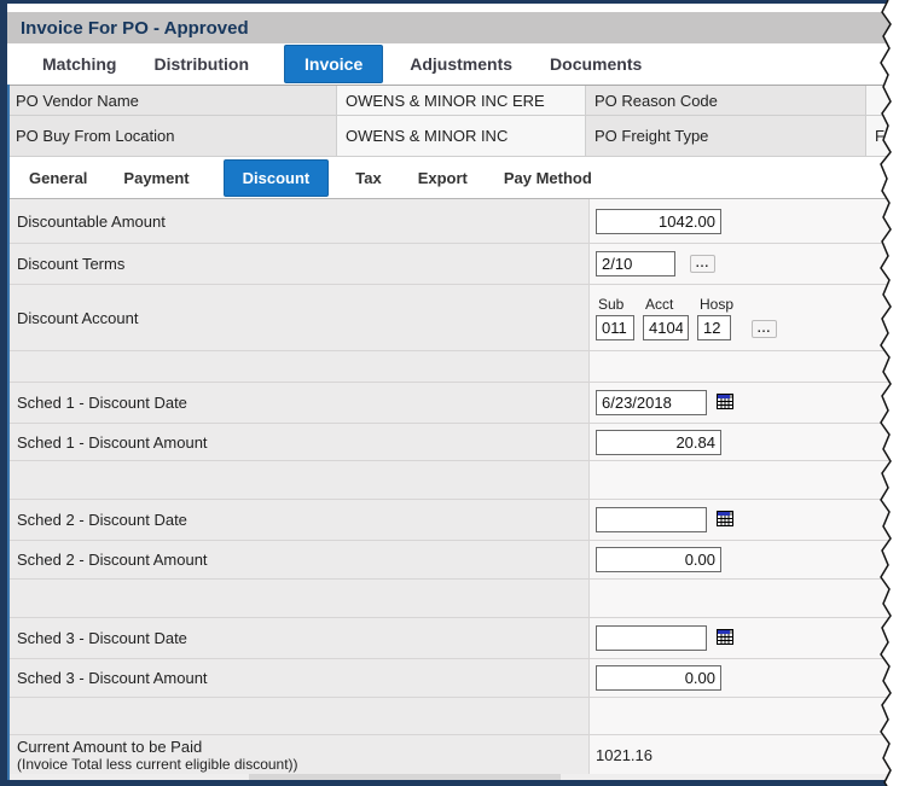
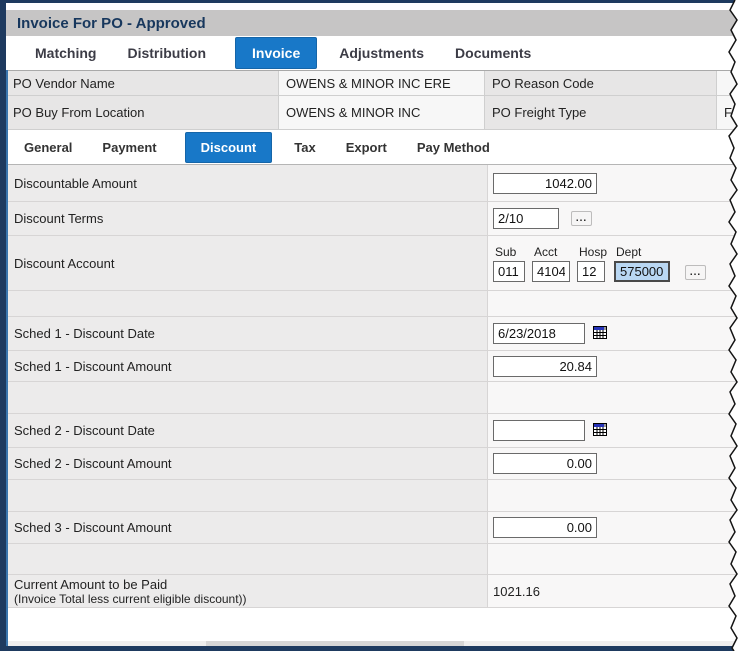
  Invoice For PO - Approved
  Matching
  Distribution
  Invoice
  Adjustments
  Documents
  PO Vendor Name
  OWENS & MINOR INC ERE
  PO Reason Code
  PO Buy From Location
  OWENS & MINOR INC
  PO Freight Type
  General
  Payment
  Discount
  Tax
  Export
  Pay Method
  Discountable Amount
  1042.00
  Discount Terms
  2/10
  ...
  Discount Account
  Sub
  011
  Acct
  4104
  Hosp
  12
+ Dept
+ 575000
  ...
  Sched 1 - Discount Date
  6/23/2018
  Sched 1 - Discount Amount
  20.84
  Sched 2 - Discount Date
  Sched 2 - Discount Amount
  0.00
- Sched 3 - Discount Date
  Sched 3 - Discount Amount
  0.00
  Current Amount to be Paid
  (Invoice Total less current eligible discount))
  1021.16
